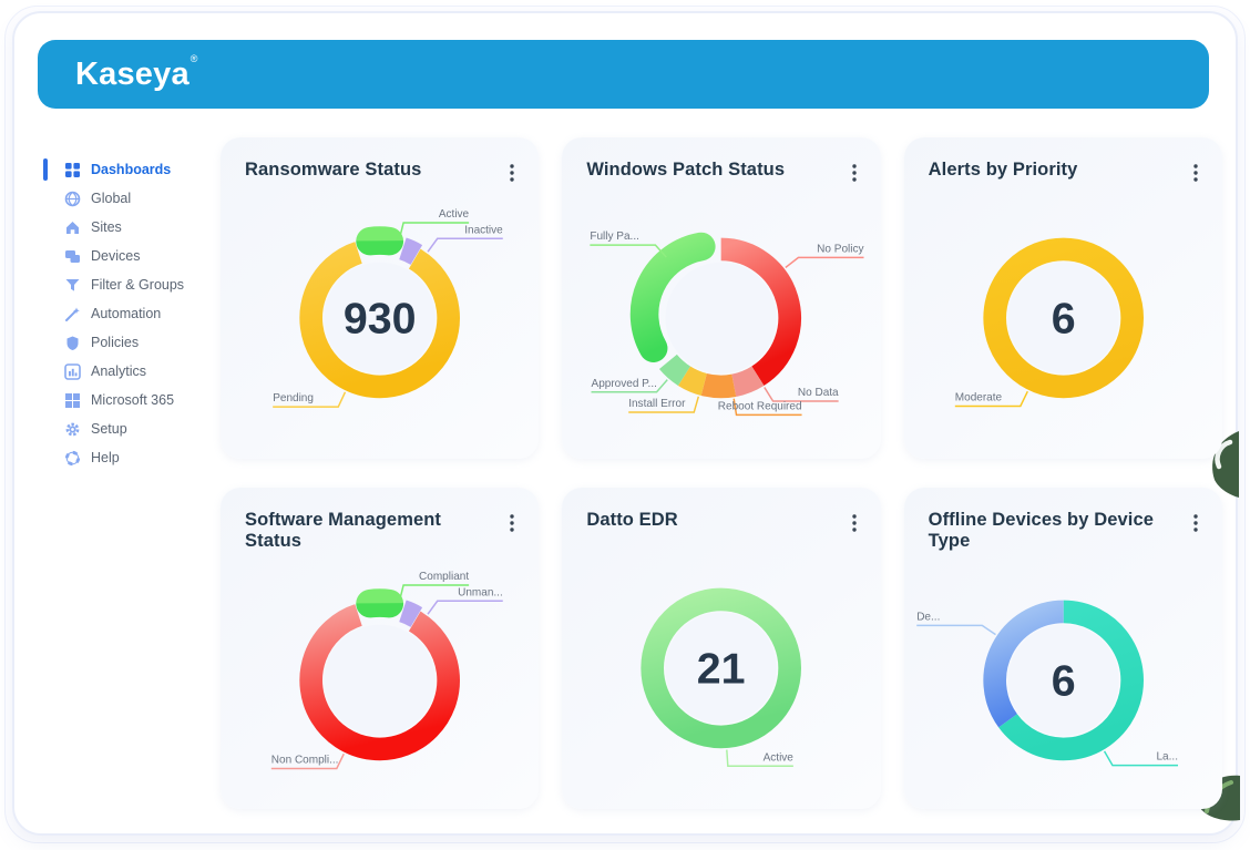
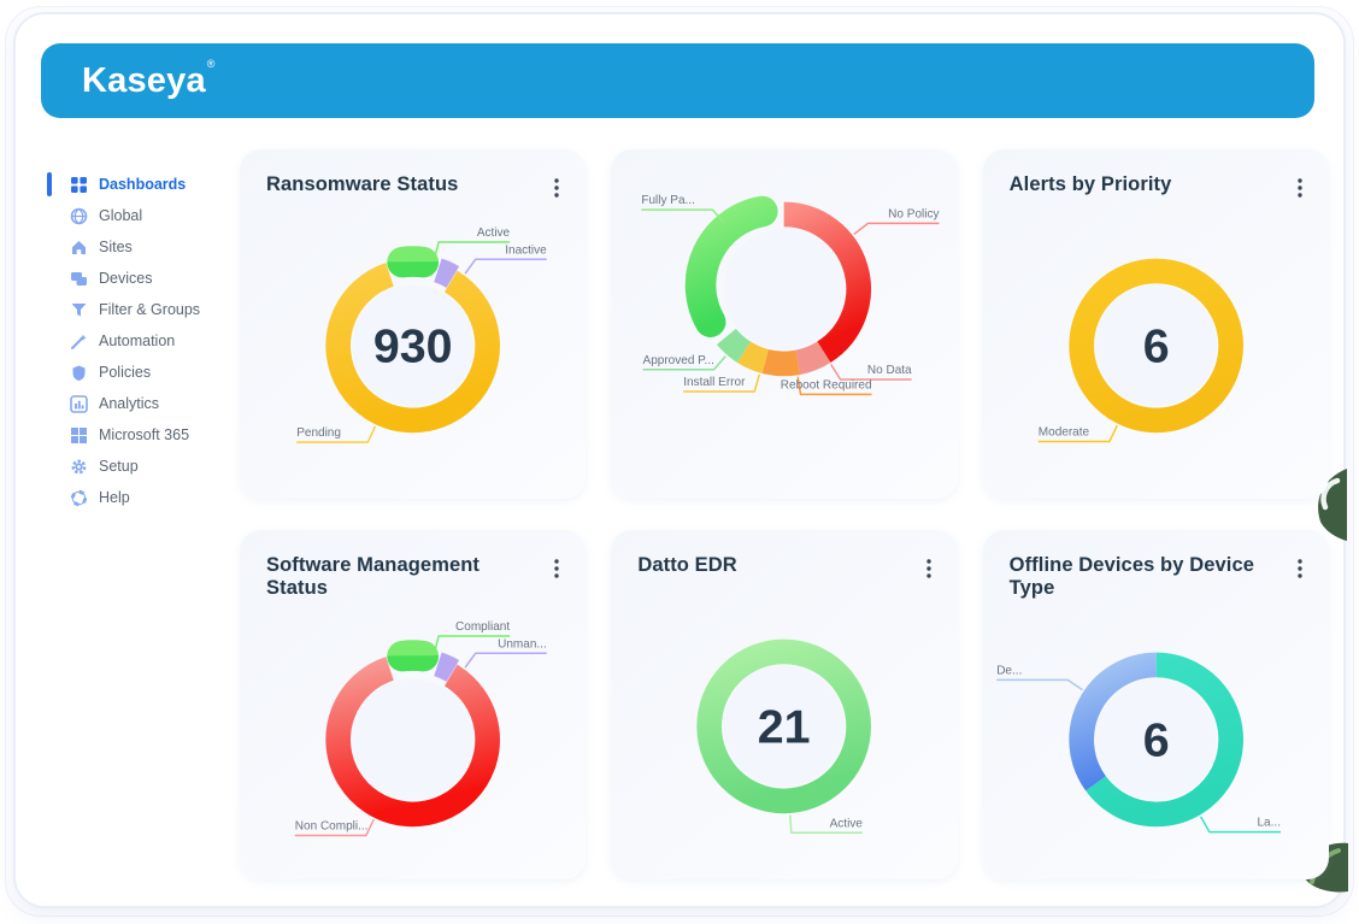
  Kaseya®
  Dashboards
  Global
  Sites
  Devices
  Filter & Groups
  Automation
  Policies
  Analytics
  Microsoft 365
  Setup
  Help
  Ransomware Status
  Active
  Inactive
  Pending
  930
- Windows Patch Status
  No Policy
  No Data
  Reboot Required
  Install Error
  Approved P...
  Fully Pa...
  Alerts by Priority
  Moderate
  6
  Software Management Status
  Compliant
  Unman...
  Non Compli...
  Datto EDR
  Active
  21
  Offline Devices by Device Type
  La...
  De...
  6
